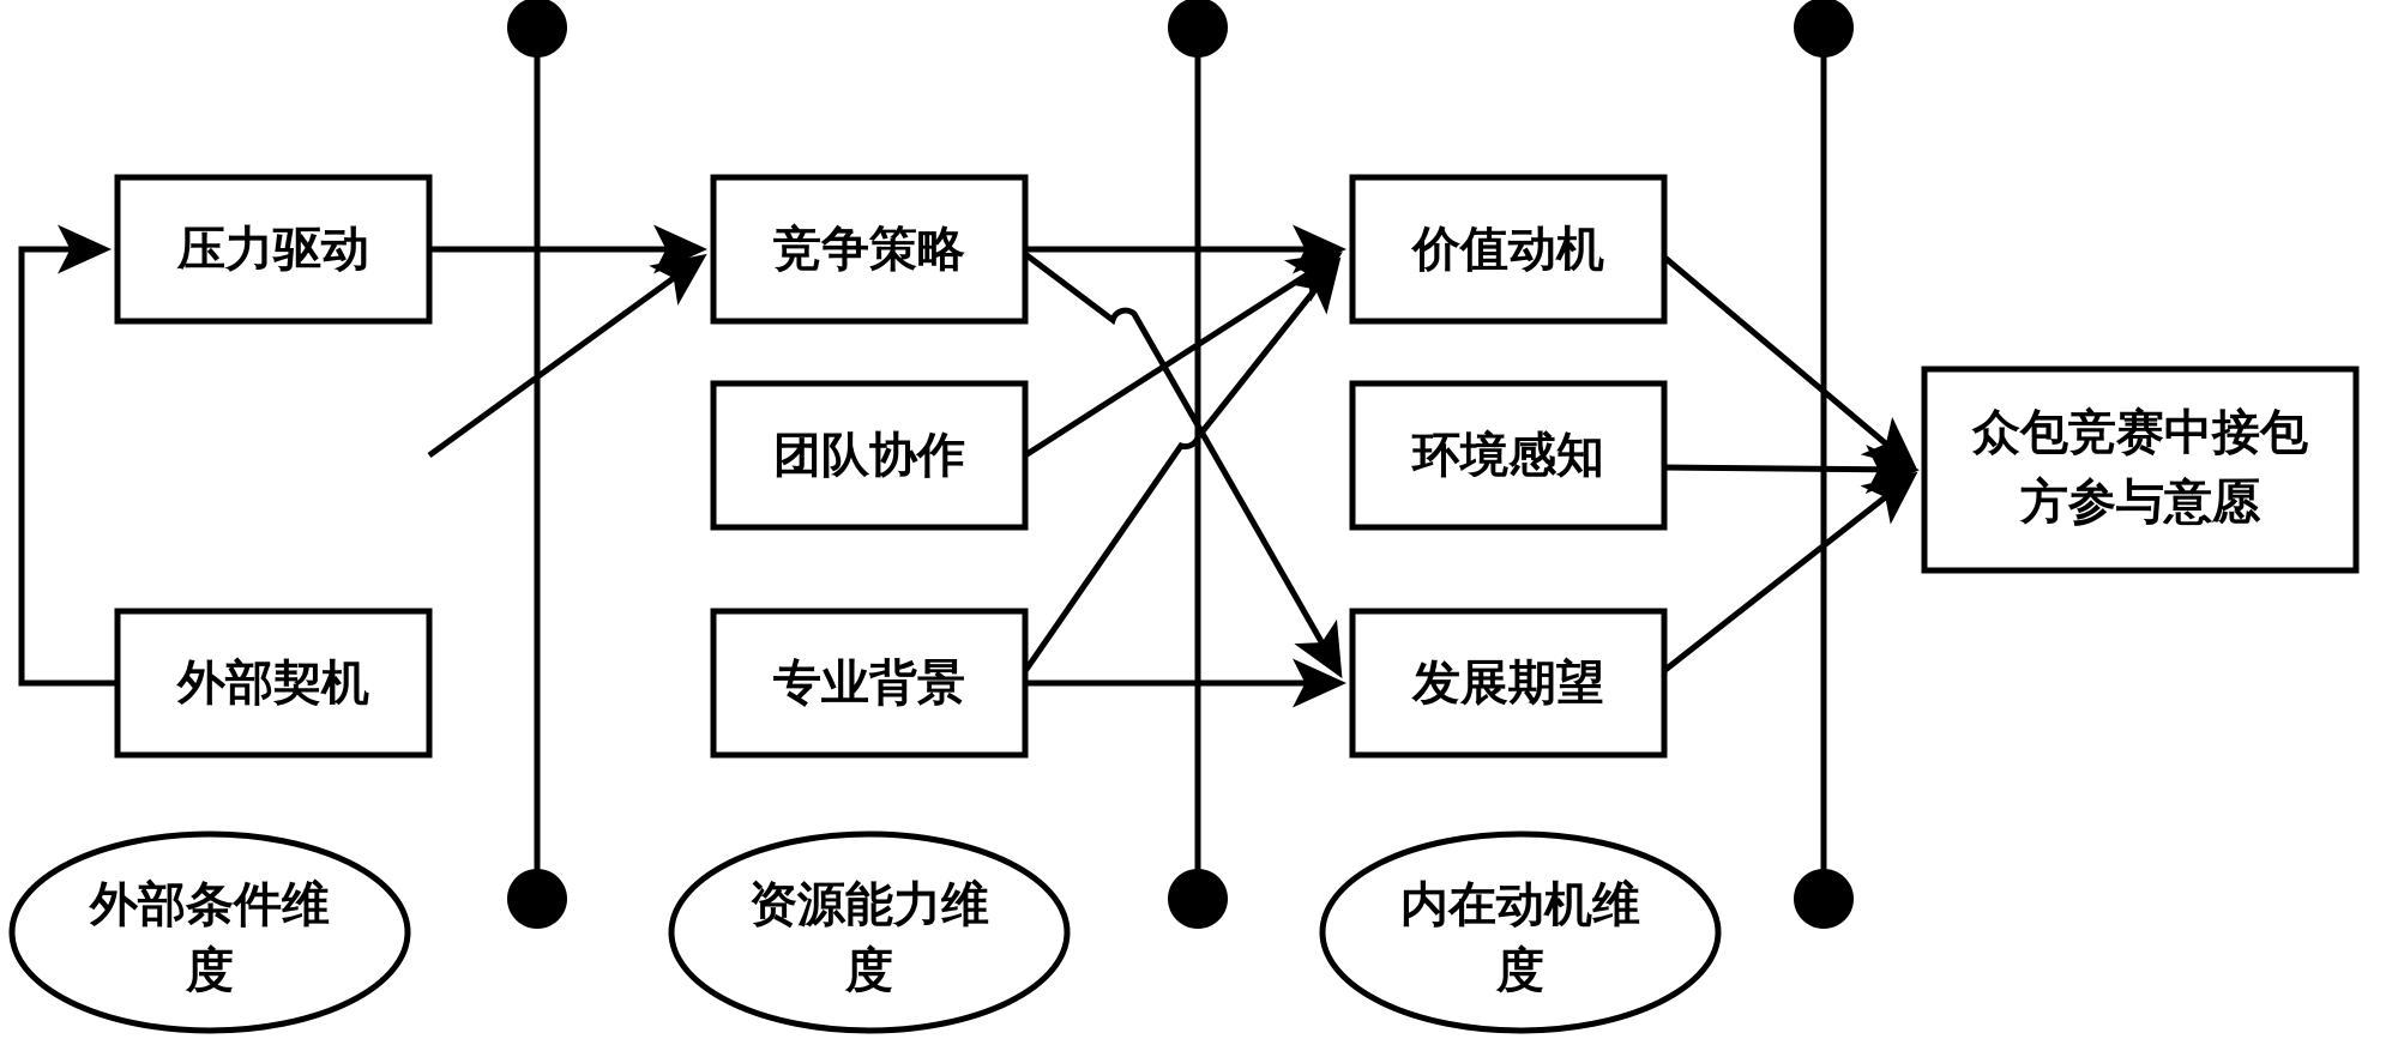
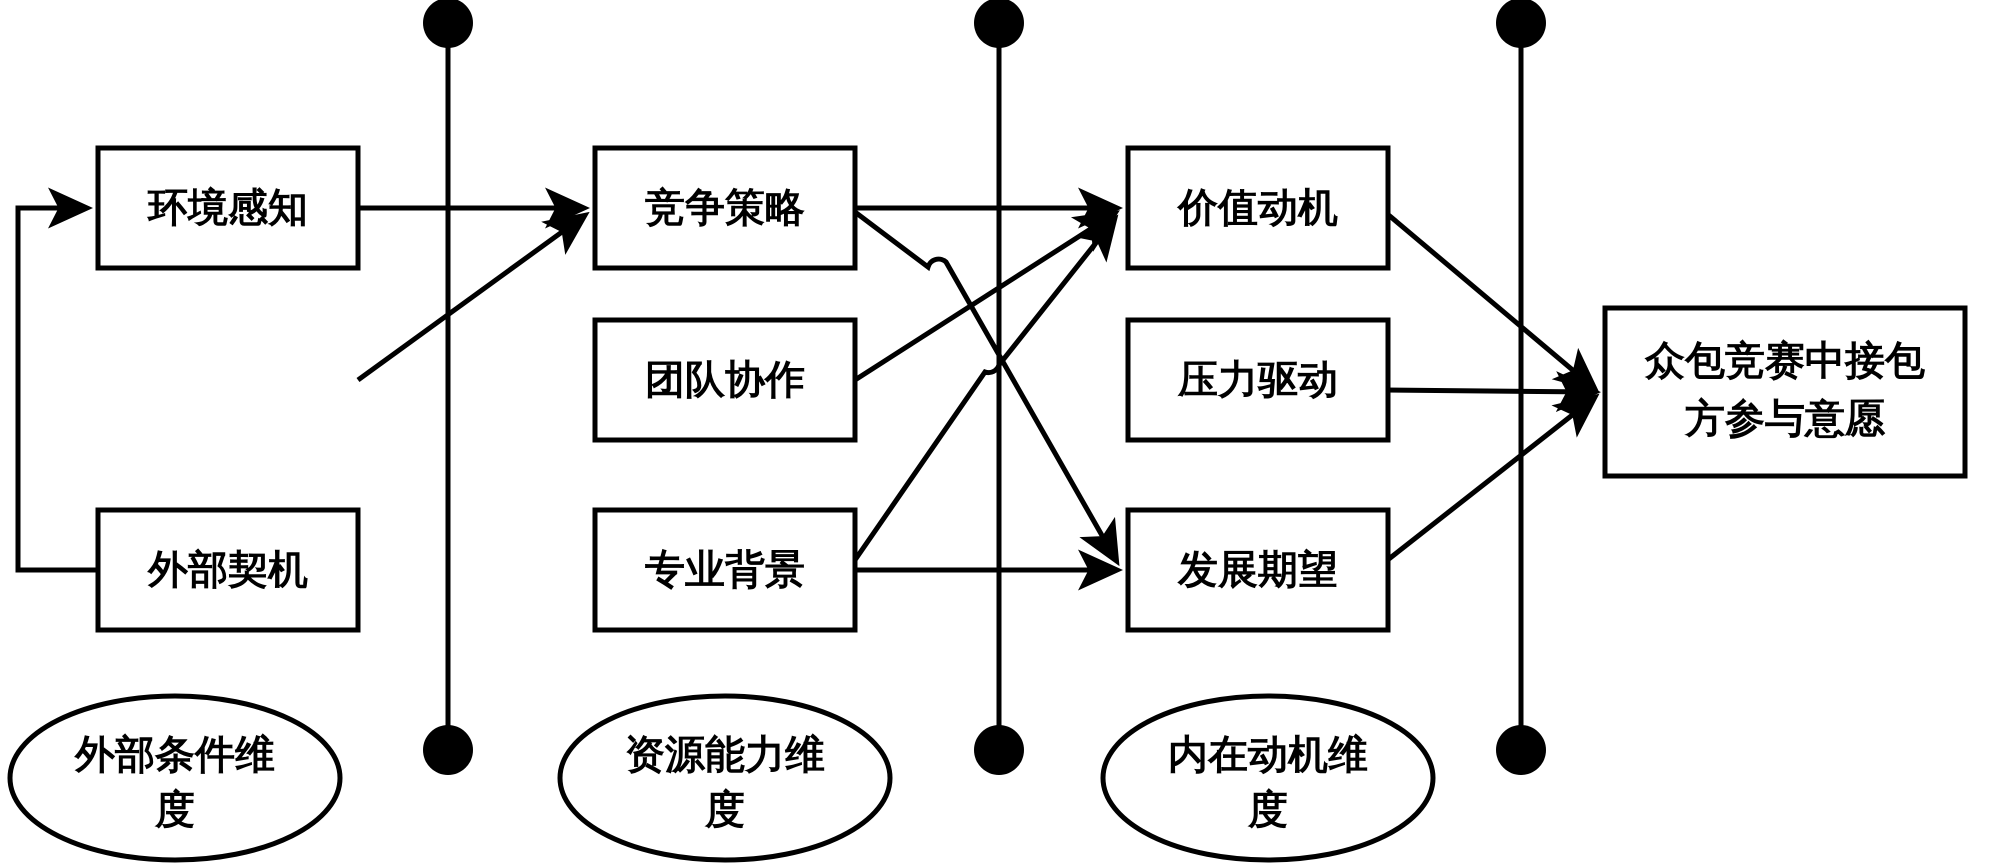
- 压力驱动
+ 环境感知
  外部契机
  竞争策略
  团队协作
  专业背景
  价值动机
- 环境感知
+ 压力驱动
  发展期望
  众包竞赛中接包
  方参与意愿
  外部条件维
  度
  资源能力维
  度
  内在动机维
  度
